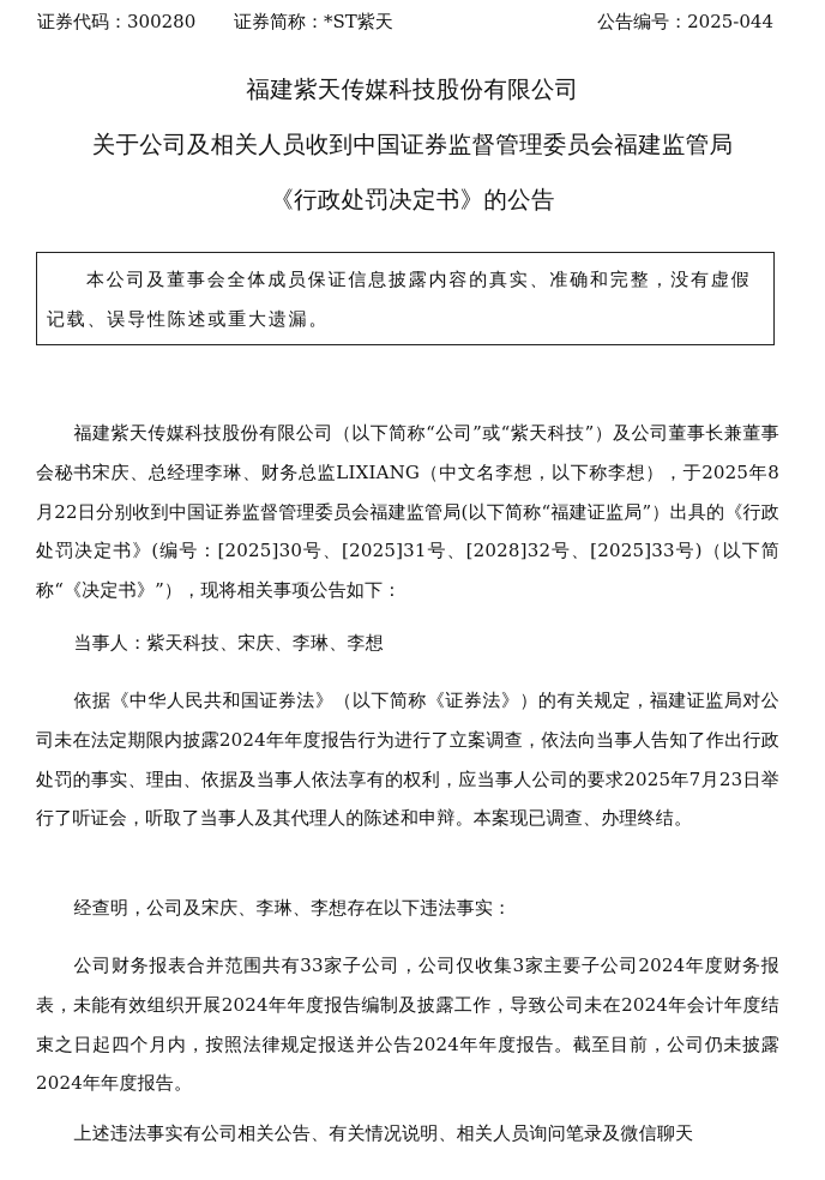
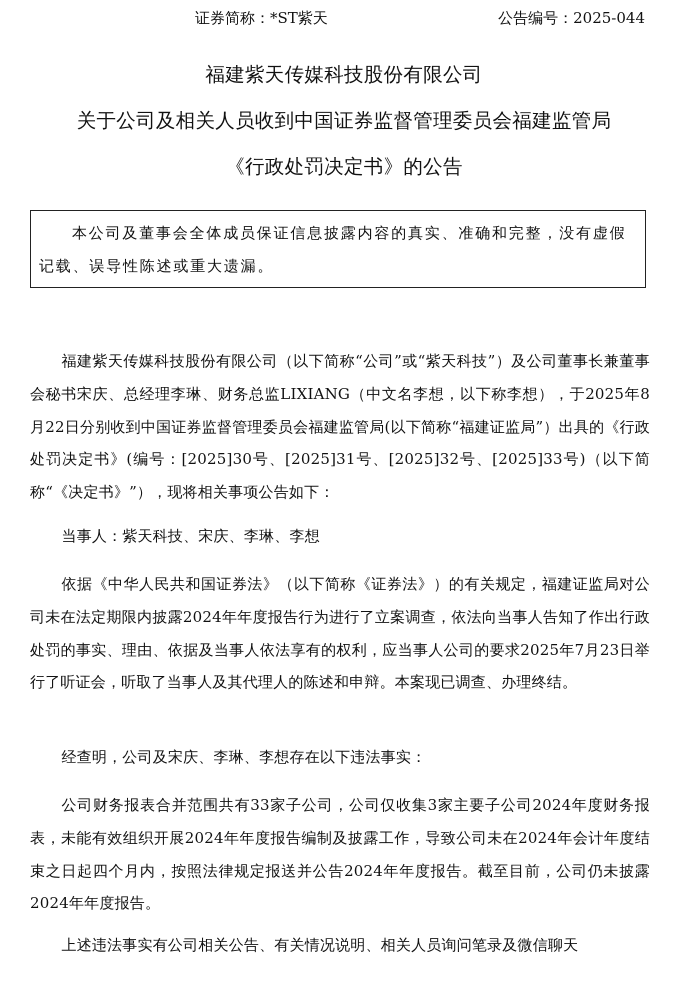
- 证券代码：300280
  证券简称：*ST紫天
  公告编号：2025-044
  福建紫天传媒科技股份有限公司
  关于公司及相关人员收到中国证券监督管理委员会福建监管局
  《行政处罚决定书》的公告
  本公司及董事会全体成员保证信息披露内容的真实、准确和完整，没有虚假记载、误导性陈述或重大遗漏。
- 福建紫天传媒科技股份有限公司（以下简称“公司”或“紫天科技”）及公司董事长兼董事会秘书宋庆、总经理李琳、财务总监LIXIANG（中文名李想，以下称李想），于2025年8月22日分别收到中国证券监督管理委员会福建监管局(以下简称“福建证监局”）出具的《行政处罚决定书》(编号：[2025]30号、[2025]31号、[2028]32号、[2025]33号)（以下简称“《决定书》”），现将相关事项公告如下：
+ 福建紫天传媒科技股份有限公司（以下简称“公司”或“紫天科技”）及公司董事长兼董事会秘书宋庆、总经理李琳、财务总监LIXIANG（中文名李想，以下称李想），于2025年8月22日分别收到中国证券监督管理委员会福建监管局(以下简称“福建证监局”）出具的《行政处罚决定书》(编号：[2025]30号、[2025]31号、[2025]32号、[2025]33号)（以下简称“《决定书》”），现将相关事项公告如下：
  当事人：紫天科技、宋庆、李琳、李想
  依据《中华人民共和国证券法》（以下简称《证券法》）的有关规定，福建证监局对公司未在法定期限内披露2024年年度报告行为进行了立案调查，依法向当事人告知了作出行政处罚的事实、理由、依据及当事人依法享有的权利，应当事人公司的要求2025年7月23日举行了听证会，听取了当事人及其代理人的陈述和申辩。本案现已调查、办理终结。
  经查明，公司及宋庆、李琳、李想存在以下违法事实：
  公司财务报表合并范围共有33家子公司，公司仅收集3家主要子公司2024年度财务报表，未能有效组织开展2024年年度报告编制及披露工作，导致公司未在2024年会计年度结束之日起四个月内，按照法律规定报送并公告2024年年度报告。截至目前，公司仍未披露2024年年度报告。
  上述违法事实有公司相关公告、有关情况说明、相关人员询问笔录及微信聊天
